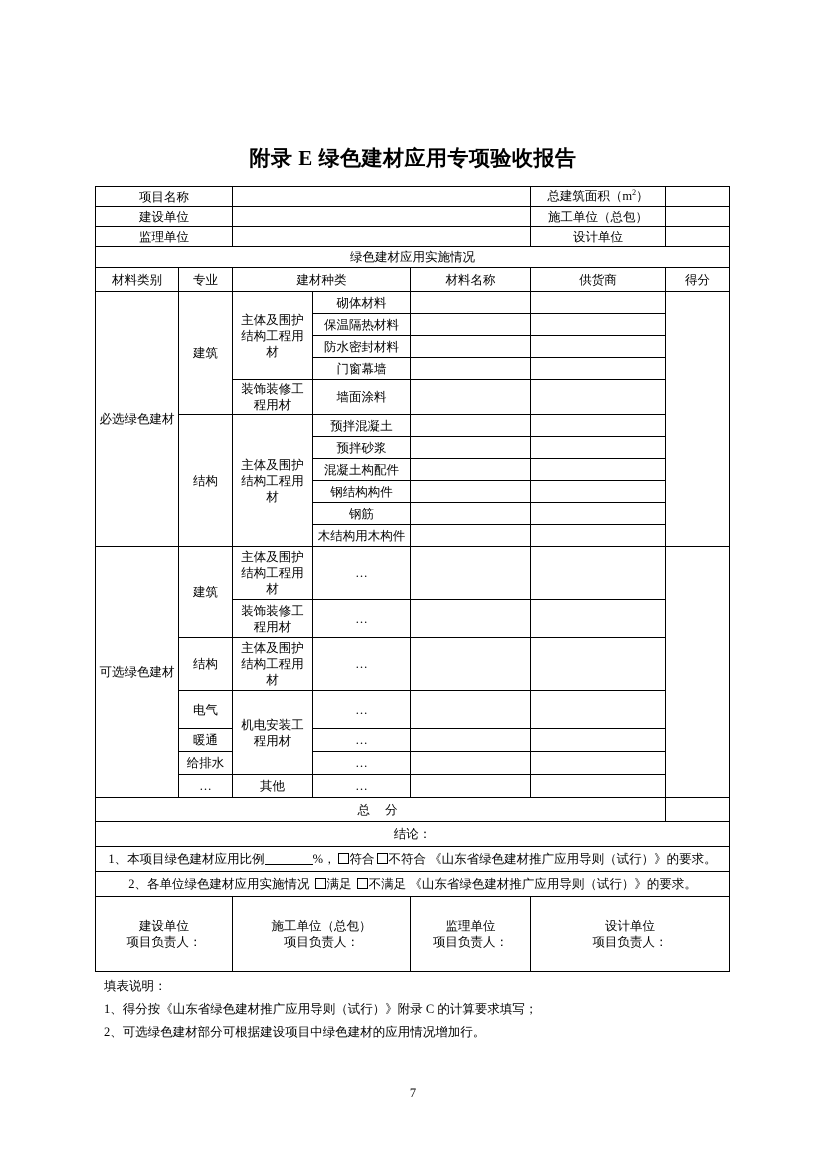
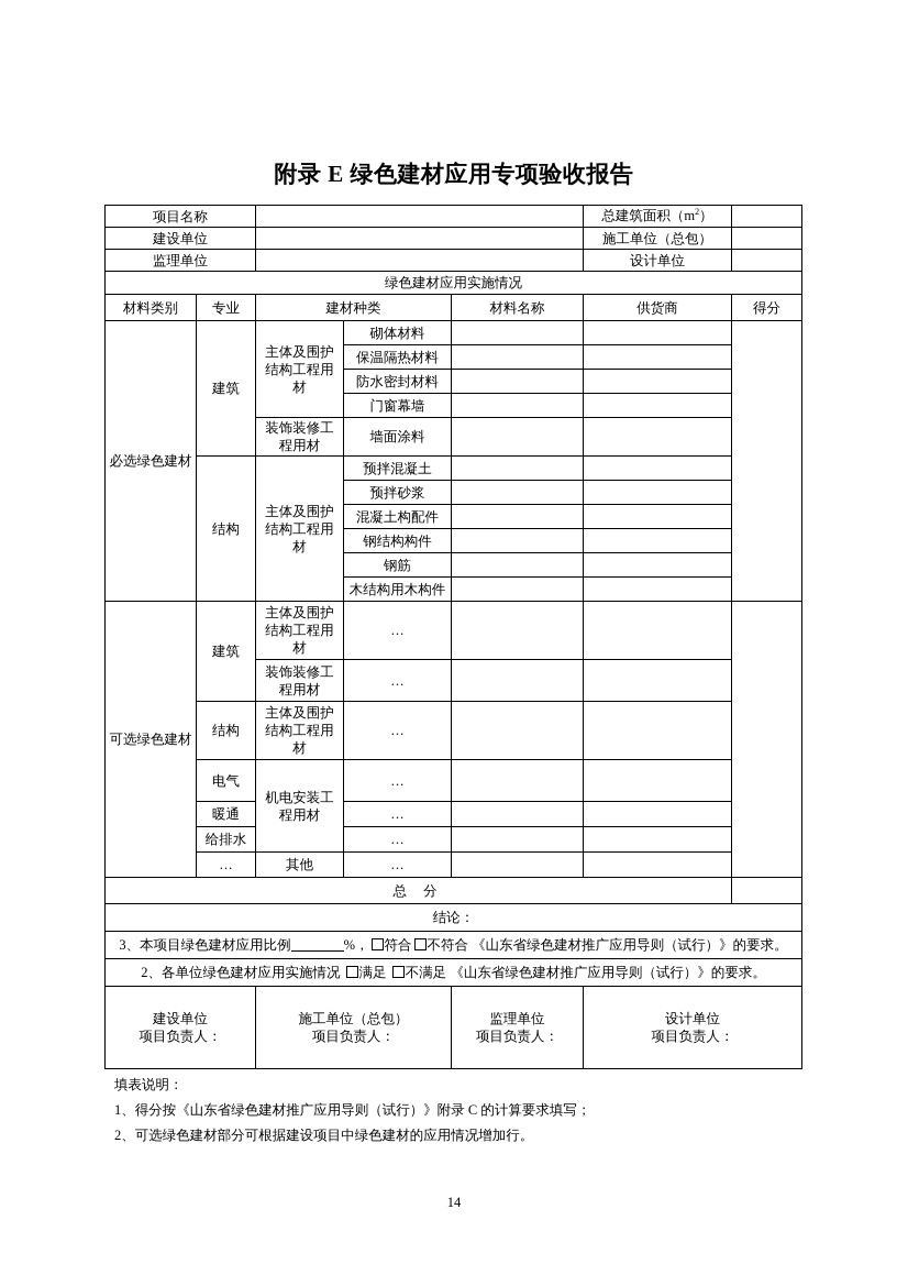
  附录 E 绿色建材应用专项验收报告
  项目名称		总建筑面积（m2）
  建设单位		施工单位（总包）
  监理单位		设计单位
  绿色建材应用实施情况
  材料类别	专业	建材种类	材料名称	供货商	得分
  必选绿色建材	建筑	主体及围护结构工程用材	砌体材料
  保温隔热材料
  防水密封材料
  门窗幕墙
  装饰装修工程用材	墙面涂料
  结构	主体及围护结构工程用材	预拌混凝土
  预拌砂浆
  混凝土构配件
  钢结构构件
  钢筋
  木结构用木构件
  可选绿色建材	建筑	主体及围护结构工程用材	…
  装饰装修工程用材	…
  结构	主体及围护结构工程用材	…
  电气	机电安装工程用材	…
  暖通	…
  给排水	…
  …	其他	…
  总 分
  结论：
- 1、本项目绿色建材应用比例 %， 符合 不符合 《山东省绿色建材推广应用导则（试行）》的要求。
+ 3、本项目绿色建材应用比例 %， 符合 不符合 《山东省绿色建材推广应用导则（试行）》的要求。
  2、各单位绿色建材应用实施情况 满足 不满足 《山东省绿色建材推广应用导则（试行）》的要求。
  建设单位 项目负责人：	施工单位（总包） 项目负责人：	监理单位 项目负责人：	设计单位 项目负责人：
  填表说明：
  1、得分按《山东省绿色建材推广应用导则（试行）》附录 C 的计算要求填写；
  2、可选绿色建材部分可根据建设项目中绿色建材的应用情况增加行。
- 7
+ 14
